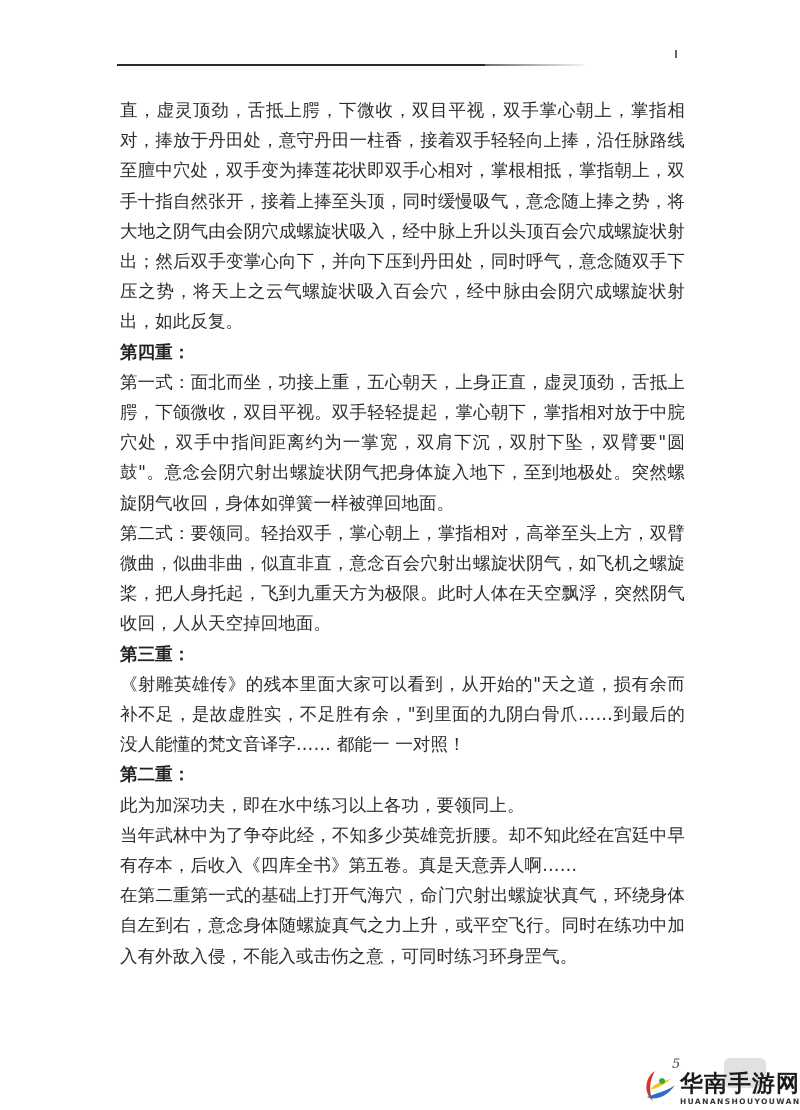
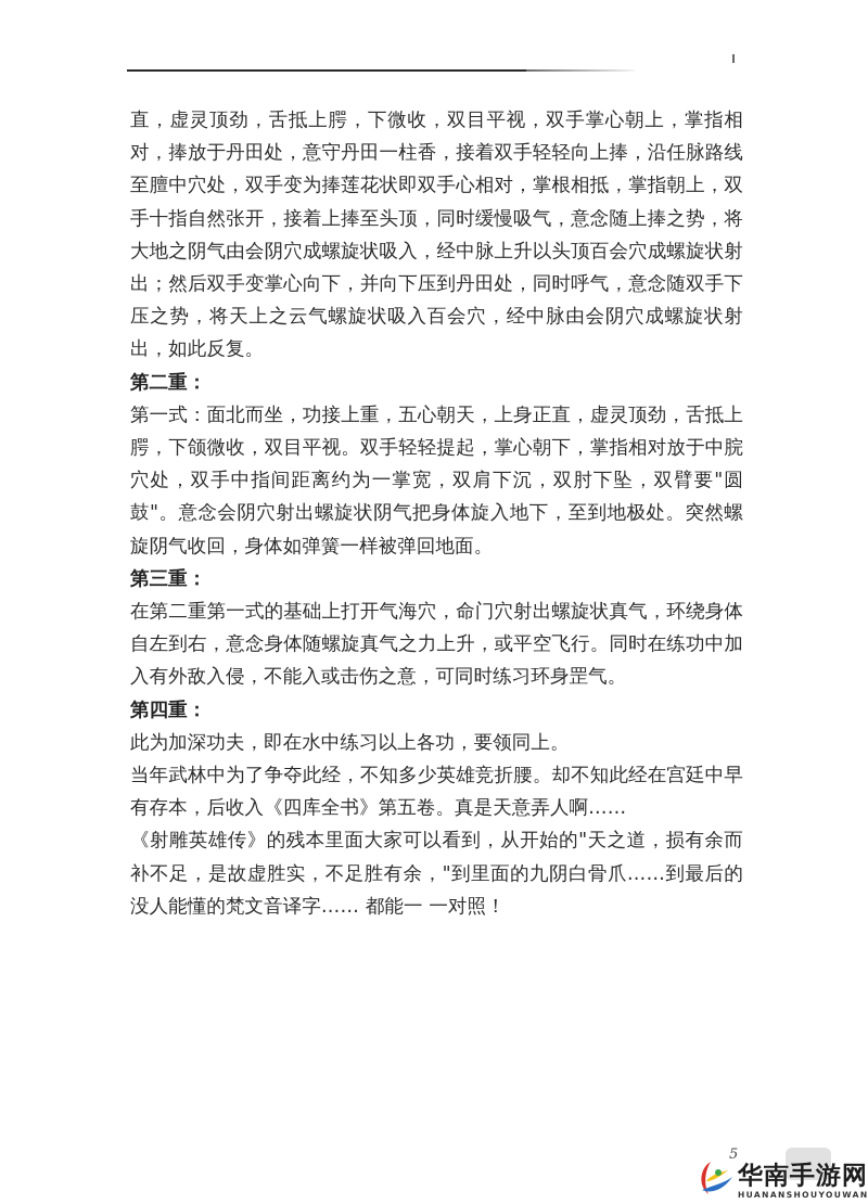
  直，虚灵顶劲，舌抵上腭，下微收，双目平视，双手掌心朝上，掌指相对，捧放于丹田处，意守丹田一柱香，接着双手轻轻向上捧，沿任脉路线至膻中穴处，双手变为捧莲花状即双手心相对，掌根相抵，掌指朝上，双手十指自然张开，接着上捧至头顶，同时缓慢吸气，意念随上捧之势，将大地之阴气由会阴穴成螺旋状吸入，经中脉上升以头顶百会穴成螺旋状射出；然后双手变掌心向下，并向下压到丹田处，同时呼气，意念随双手下压之势，将天上之云气螺旋状吸入百会穴，经中脉由会阴穴成螺旋状射出，如此反复。
- 第四重：
+ 第二重：
  第一式：面北而坐，功接上重，五心朝天，上身正直，虚灵顶劲，舌抵上腭，下颌微收，双目平视。双手轻轻提起，掌心朝下，掌指相对放于中脘穴处，双手中指间距离约为一掌宽，双肩下沉，双肘下坠，双臂要"圆鼓"。意念会阴穴射出螺旋状阴气把身体旋入地下，至到地极处。突然螺旋阴气收回，身体如弹簧一样被弹回地面。
- 第二式：要领同。轻抬双手，掌心朝上，掌指相对，高举至头上方，双臂微曲，似曲非曲，似直非直，意念百会穴射出螺旋状阴气，如飞机之螺旋桨，把人身托起，飞到九重天方为极限。此时人体在天空飘浮，突然阴气收回，人从天空掉回地面。
  第三重：
- 《射雕英雄传》的残本里面大家可以看到，从开始的"天之道，损有余而补不足，是故虚胜实，不足胜有余，"到里面的九阴白骨爪……到最后的 没人能懂的梵文音译字…… 都能一 一对照！
+ 在第二重第一式的基础上打开气海穴，命门穴射出螺旋状真气，环绕身体自左到右，意念身体随螺旋真气之力上升，或平空飞行。同时在练功中加入有外敌入侵，不能入或击伤之意，可同时练习环身罡气。
- 第二重：
+ 第四重：
  此为加深功夫，即在水中练习以上各功，要领同上。
  当年武林中为了争夺此经，不知多少英雄竞折腰。却不知此经在宫廷中早有存本，后收入《四库全书》第五卷。真是天意弄人啊……
- 在第二重第一式的基础上打开气海穴，命门穴射出螺旋状真气，环绕身体自左到右，意念身体随螺旋真气之力上升，或平空飞行。同时在练功中加入有外敌入侵，不能入或击伤之意，可同时练习环身罡气。
+ 《射雕英雄传》的残本里面大家可以看到，从开始的"天之道，损有余而补不足，是故虚胜实，不足胜有余，"到里面的九阴白骨爪……到最后的 没人能懂的梵文音译字…… 都能一 一对照！
  5
  华南手游网
  HUANANSHOUYOUWAN
